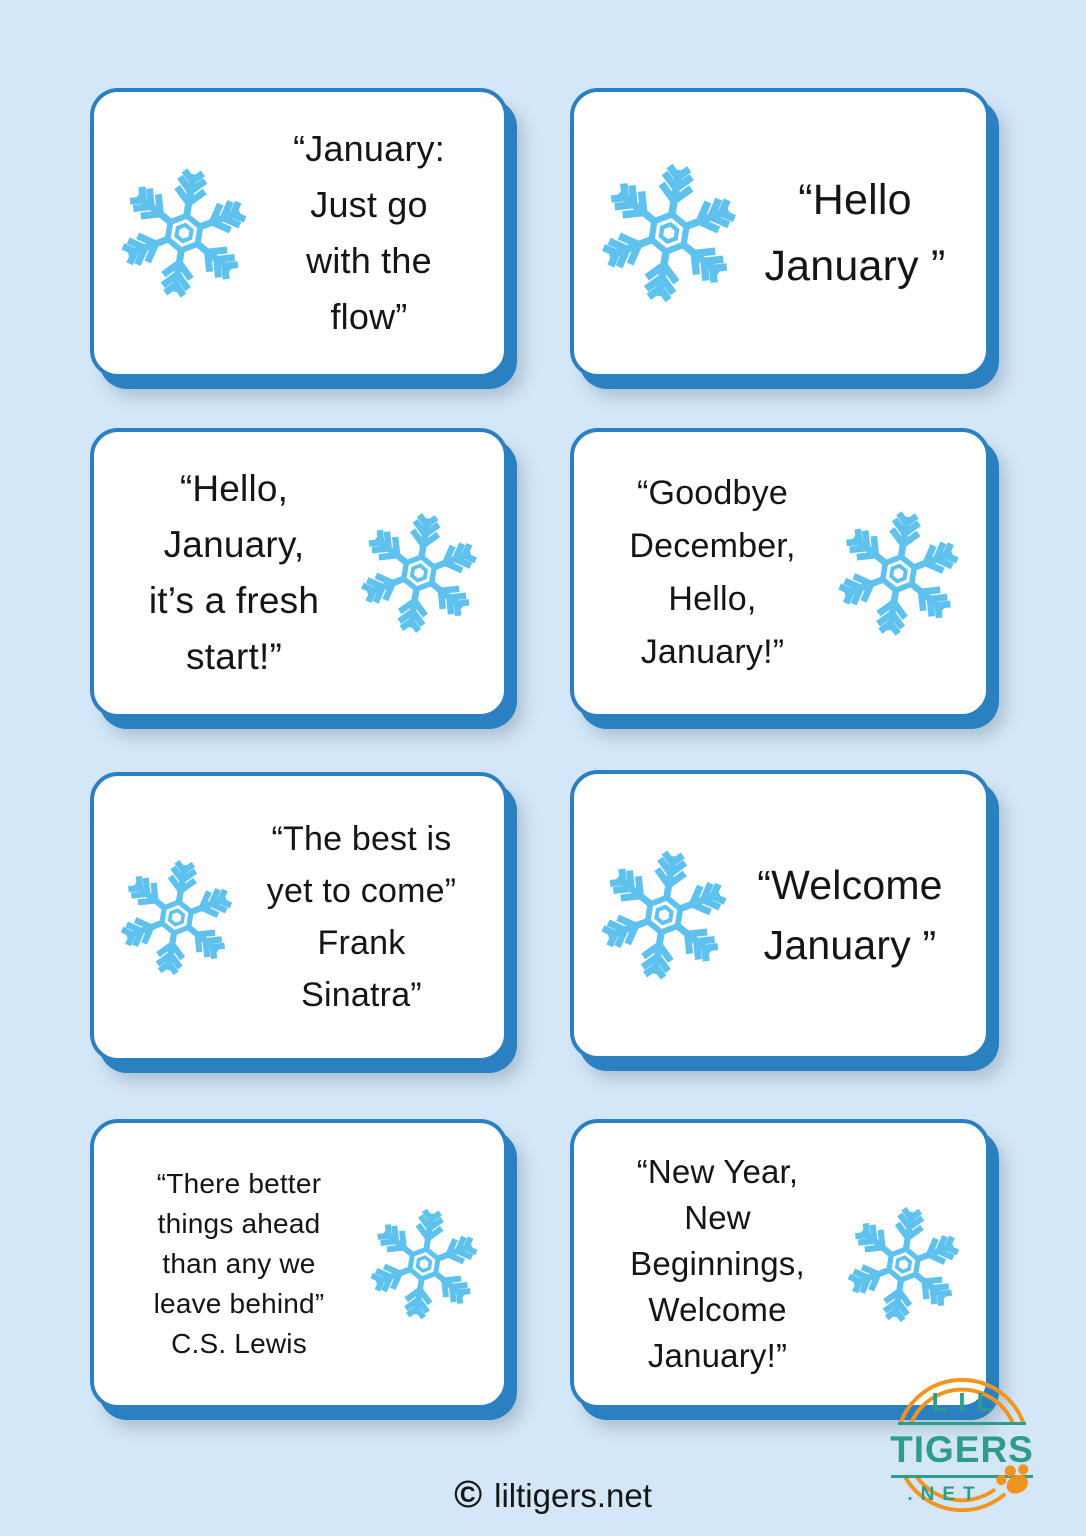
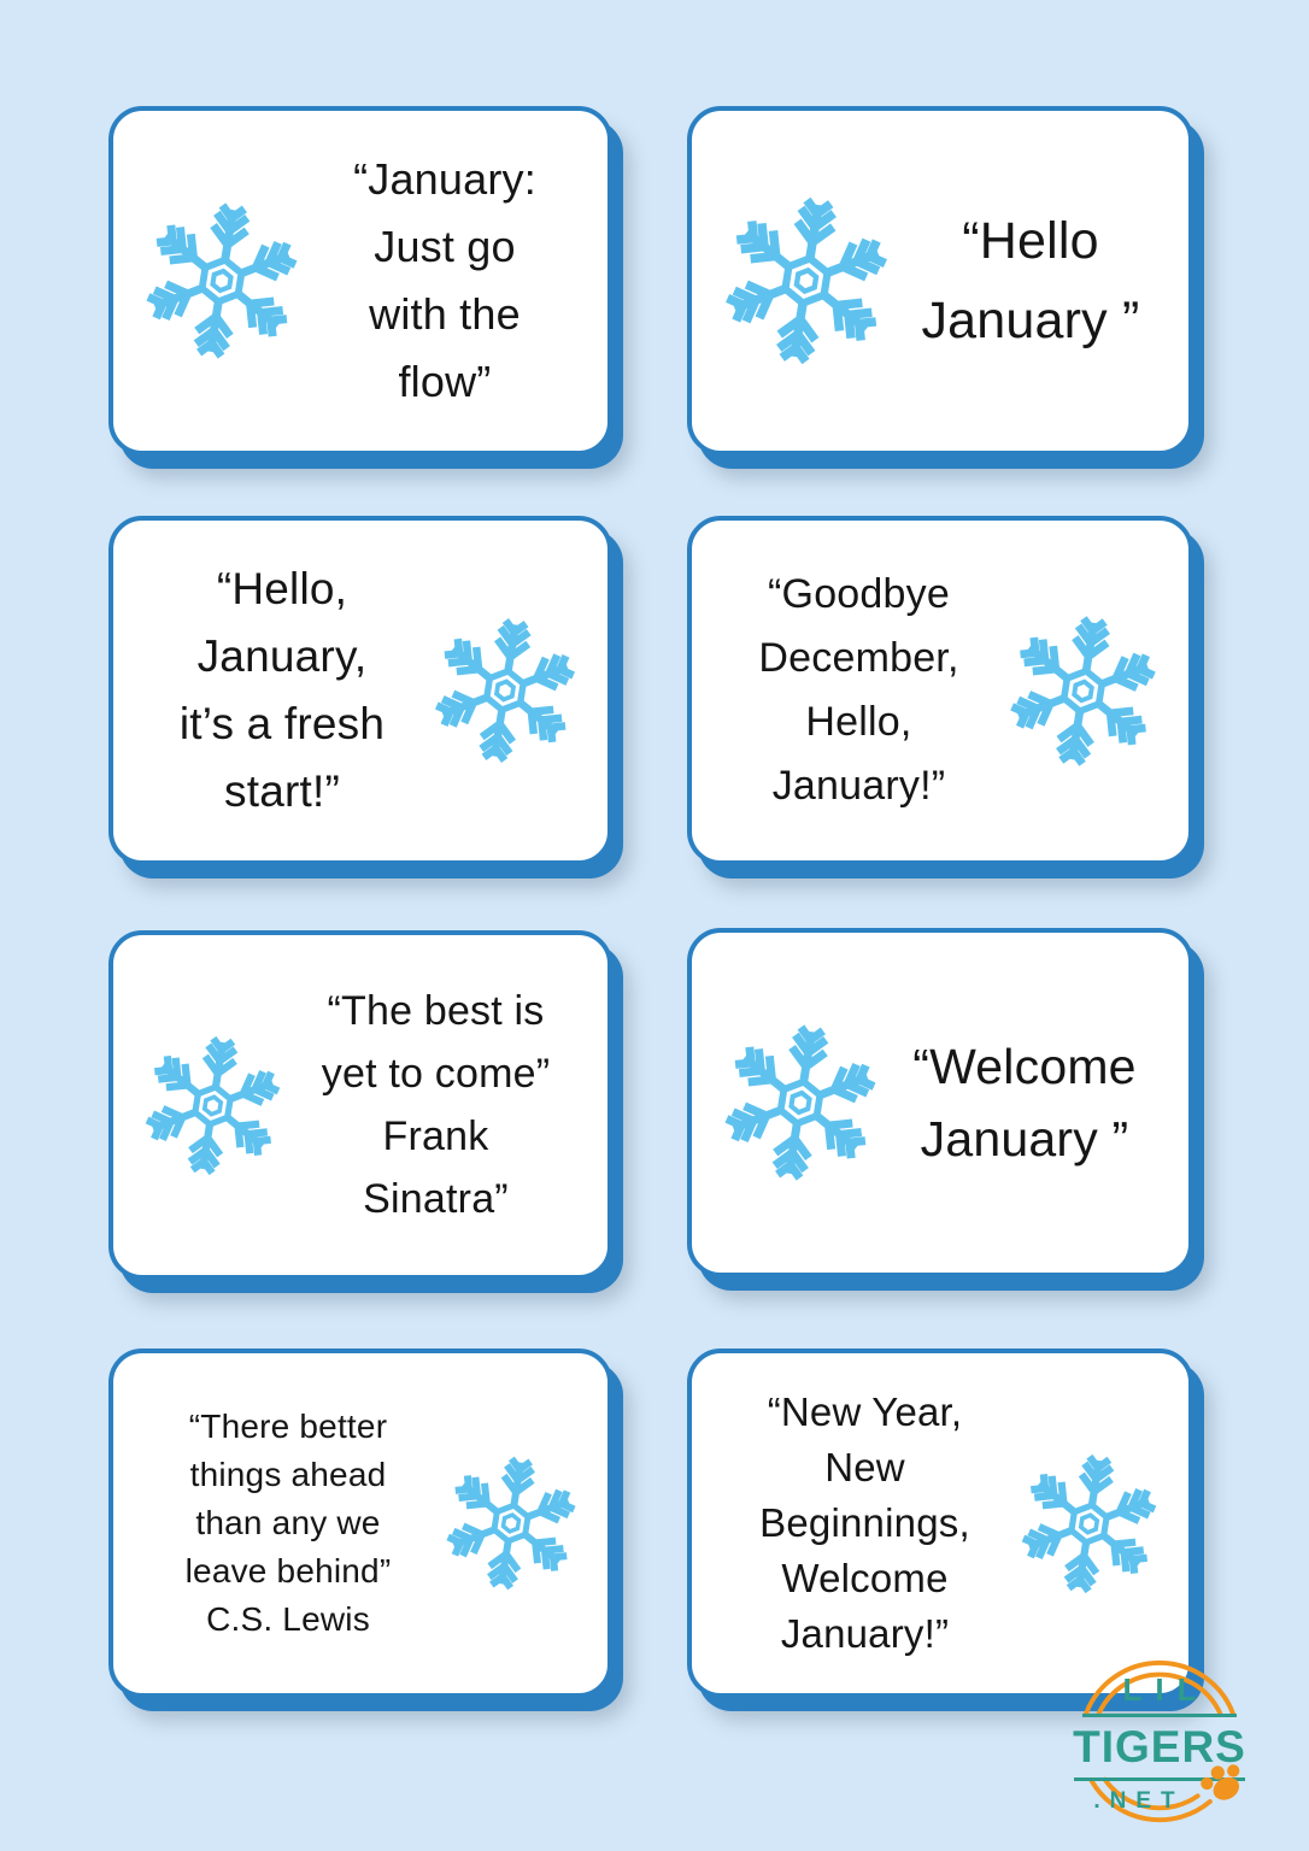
  “January:
  Just go
  with the
  flow”
  “Hello
  January ”
  “Hello,
  January,
  it’s a fresh
  start!”
  “Goodbye
  December,
  Hello,
  January!”
  “The best is
  yet to come”
  Frank
  Sinatra”
  “Welcome
  January ”
  “There better
  things ahead
  than any we
  leave behind”
  C.S. Lewis
  “New Year,
  New
  Beginnings,
  Welcome
  January!”
  LIL
  TIGERS
  .NET
- ©
- liltigers.net
